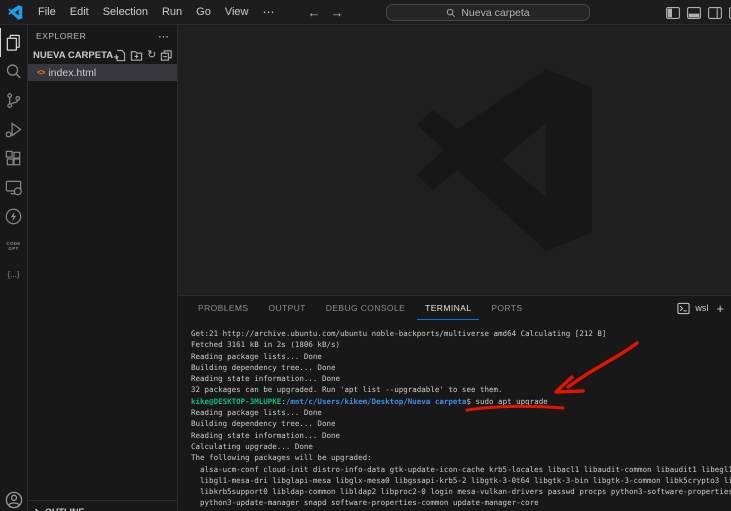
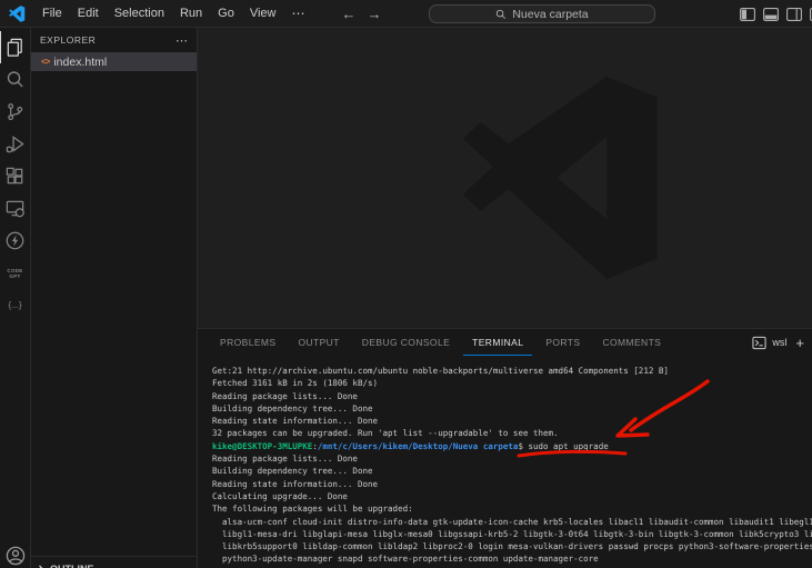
  File
  Edit
  Selection
  Run
  Go
  View
  ⋯
  ←
  →
  Nueva carpeta
  {...}
  EXPLORER
  ⋯
- NUEVA CARPETA
- ↻
  <>
  index.html
  PROBLEMS
  OUTPUT
  DEBUG CONSOLE
  TERMINAL
  PORTS
+ COMMENTS
  wsl
  +
- Get:21 http://archive.ubuntu.com/ubuntu noble-backports/multiverse amd64 Calculating [212 B]
+ Get:21 http://archive.ubuntu.com/ubuntu noble-backports/multiverse amd64 Components [212 B]
  Fetched 3161 kB in 2s (1806 kB/s)
  Reading package lists... Done
  Building dependency tree... Done
  Reading state information... Done
  32 packages can be upgraded. Run 'apt list --upgradable' to see them.
  kike@DESKTOP-3MLUPKE:/mnt/c/Users/kikem/Desktop/Nueva carpeta$ sudo apt upgrade
  Reading package lists... Done
  Building dependency tree... Done
  Reading state information... Done
  Calculating upgrade... Done
  The following packages will be upgraded:
  alsa-ucm-conf cloud-init distro-info-data gtk-update-icon-cache krb5-locales libacl1 libaudit-common libaudit1 libegl
  libgl1-mesa-dri libglapi-mesa libglx-mesa0 libgssapi-krb5-2 libgtk-3-0t64 libgtk-3-bin libgtk-3-common libk5crypto3 l
  libkrb5support0 libldap-common libldap2 libproc2-0 login mesa-vulkan-drivers passwd procps python3-software-propertie
  python3-update-manager snapd software-properties-common update-manager-core
